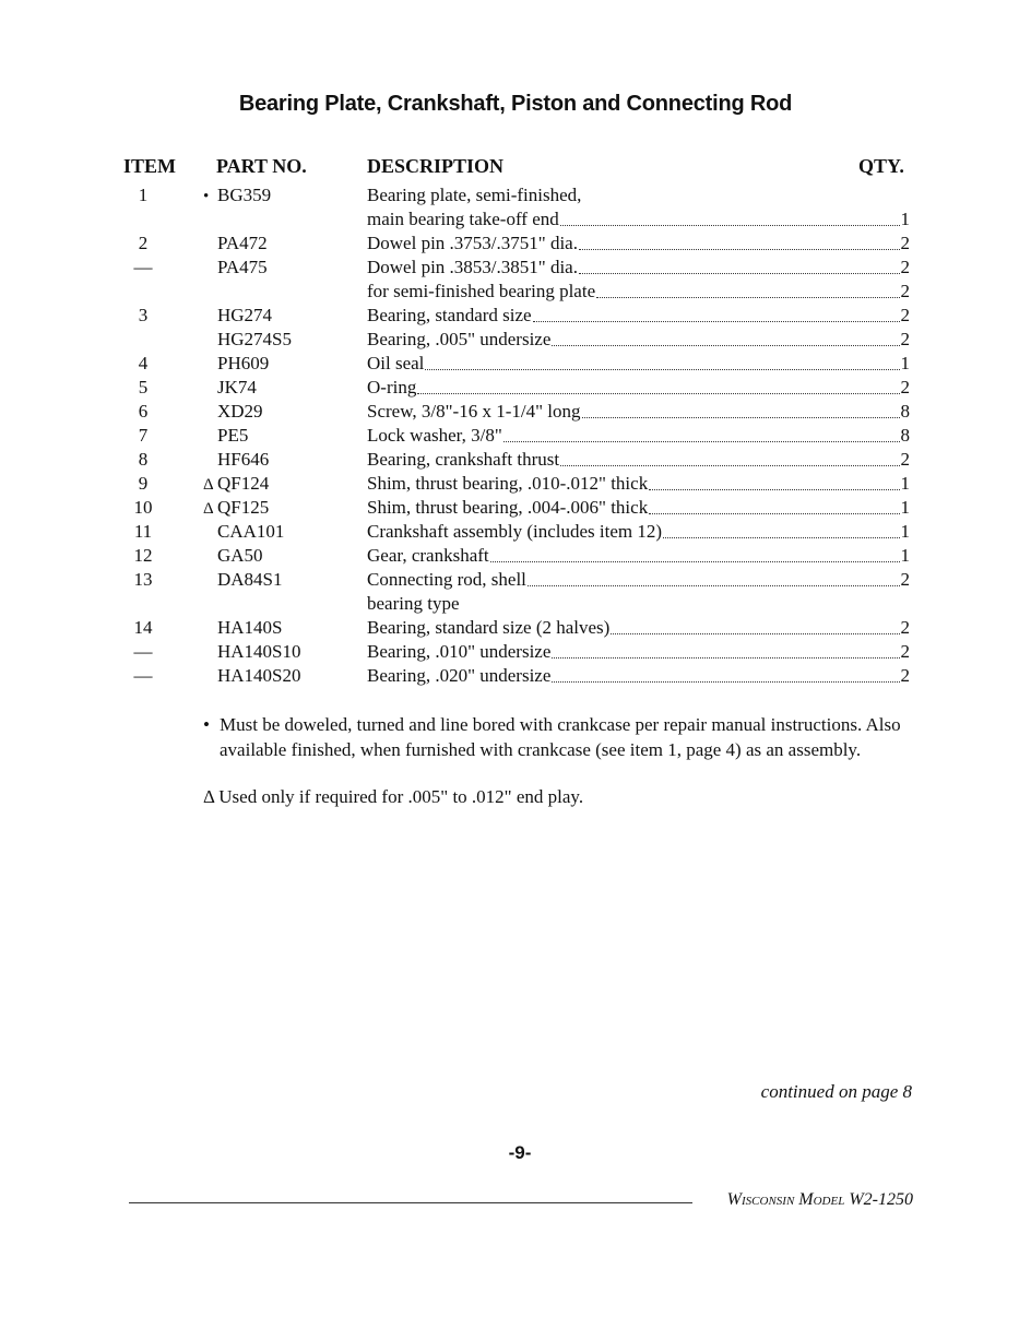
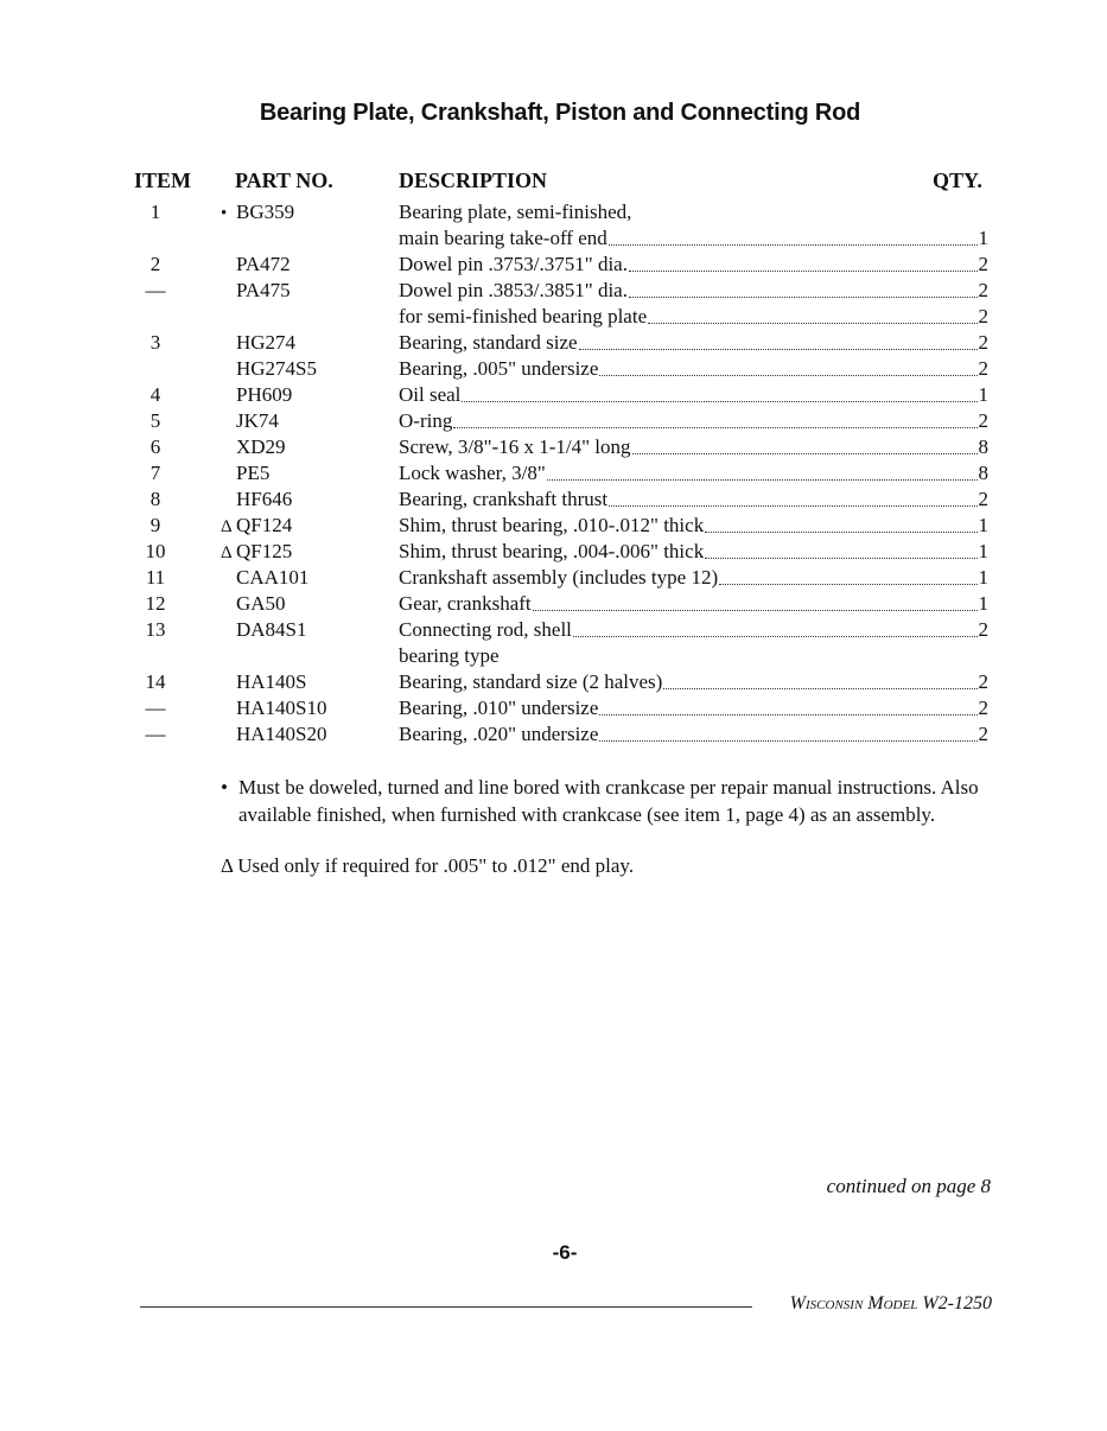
  Bearing Plate, Crankshaft, Piston and Connecting Rod
  ITEM
  PART NO.
  DESCRIPTION
  QTY.
  1
  • BG359
  Bearing plate, semi-finished,
  main bearing take-off end
  1
  2
  PA472
  Dowel pin .3753/.3751" dia.
  2
  —
  PA475
  Dowel pin .3853/.3851" dia.
  2
  for semi-finished bearing plate
  2
  3
  HG274
  Bearing, standard size
  2
  HG274S5
  Bearing, .005" undersize
  2
  4
  PH609
  Oil seal
  1
  5
  JK74
  O-ring
  2
  6
  XD29
  Screw, 3/8"-16 x 1-1/4" long
  8
  7
  PE5
  Lock washer, 3/8"
  8
  8
  HF646
  Bearing, crankshaft thrust
  2
  9
  Δ QF124
  Shim, thrust bearing, .010-.012" thick
  1
  10
  Δ QF125
  Shim, thrust bearing, .004-.006" thick
  1
  11
  CAA101
- Crankshaft assembly (includes item 12)
+ Crankshaft assembly (includes type 12)
  1
  12
  GA50
  Gear, crankshaft
  1
  13
  DA84S1
  Connecting rod, shell
  2
  bearing type
  14
  HA140S
  Bearing, standard size (2 halves)
  2
  —
  HA140S10
  Bearing, .010" undersize
  2
  —
  HA140S20
  Bearing, .020" undersize
  2
  •
  Must be doweled, turned and line bored with crankcase per repair manual instructions. Also available finished, when furnished with crankcase (see item 1, page 4) as an assembly.
  Δ Used only if required for .005" to .012" end play.
  continued on page 8
- -9-
+ -6-
  Wisconsin Model W2-1250
